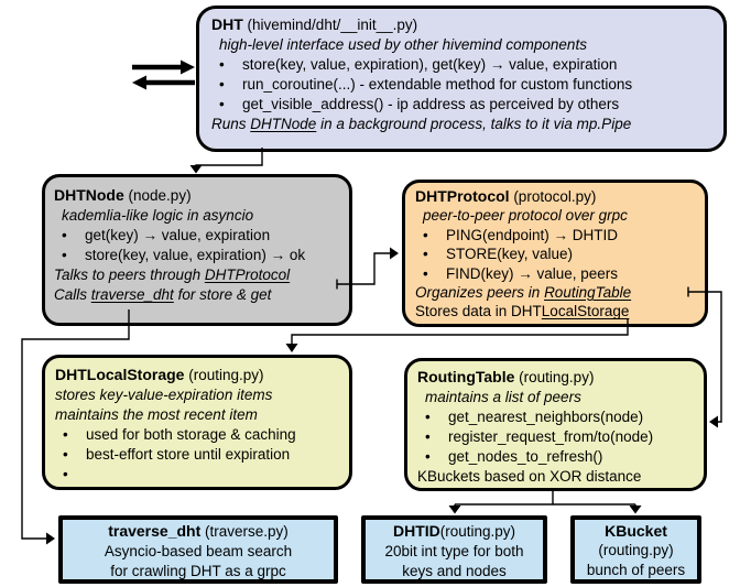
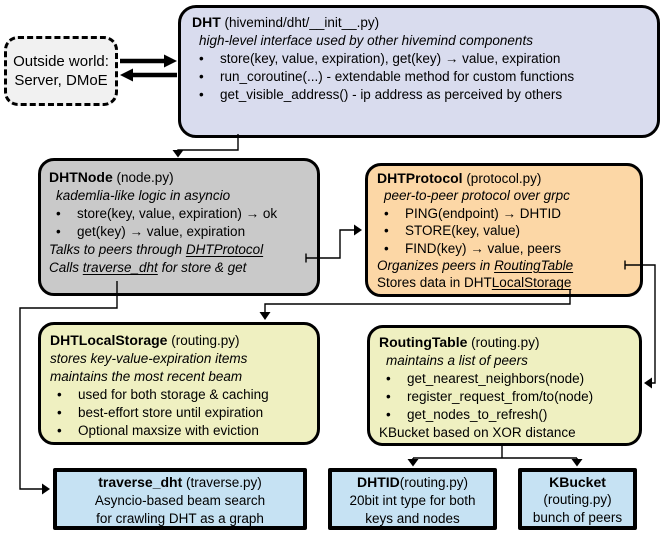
+ Outside world:
+ Server, DMoE
  DHT (hivemind/dht/__init__.py)
  high-level interface used by other hivemind components
  •
  store(key, value, expiration), get(key) → value, expiration
  •
  run_coroutine(...) - extendable method for custom functions
  •
  get_visible_address() - ip address as perceived by others
- Runs DHTNode in a background process, talks to it via mp.Pipe
  DHTNode (node.py)
  kademlia-like logic in asyncio
  •
- get(key) → value, expiration
+ store(key, value, expiration) → ok
  •
- store(key, value, expiration) → ok
+ get(key) → value, expiration
  Talks to peers through DHTProtocol
  Calls traverse_dht for store & get
  DHTProtocol (protocol.py)
  peer-to-peer protocol over grpc
  •
  PING(endpoint) → DHTID
  •
  STORE(key, value)
  •
  FIND(key) → value, peers
  Organizes peers in RoutingTable
  Stores data in DHTLocalStorage
  DHTLocalStorage (routing.py)
  stores key-value-expiration items
- maintains the most recent item
+ maintains the most recent beam
  •
  used for both storage & caching
  •
  best-effort store until expiration
  •
+ Optional maxsize with eviction
  RoutingTable (routing.py)
  maintains a list of peers
  •
  get_nearest_neighbors(node)
  •
  register_request_from/to(node)
  •
  get_nodes_to_refresh()
- KBuckets based on XOR distance
+ KBucket based on XOR distance
  traverse_dht (traverse.py)
  Asyncio-based beam search
- for crawling DHT as a grpc
+ for crawling DHT as a graph
  DHTID(routing.py)
  20bit int type for both
  keys and nodes
  KBucket
  (routing.py)
  bunch of peers
